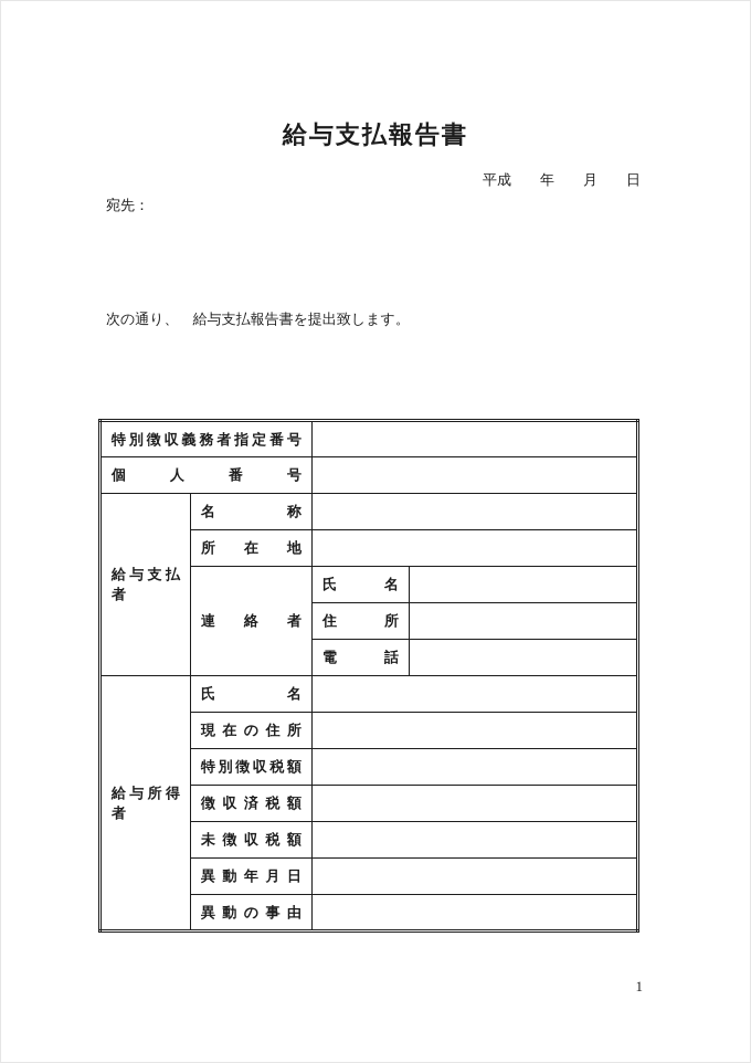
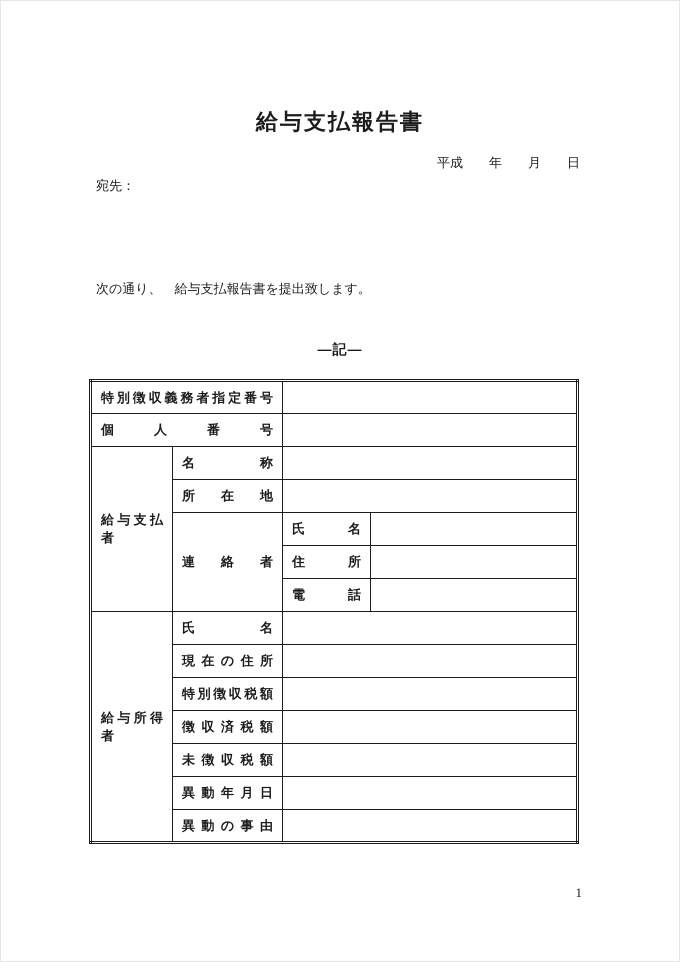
  給与支払報告書
  平成
  年
  月
  日
  宛先：
  次の通り、 給与支払報告書を提出致します。
+ —記—
  特別徴収義務者指定番号
  個人番号
  給与支払者	名称
  所在地
  連絡者	氏名
  住所
  電話
  給与所得者	氏名
  現在の住所
  特別徴収税額
  徴収済税額
  未徴収税額
  異動年月日
  異動の事由
  1
